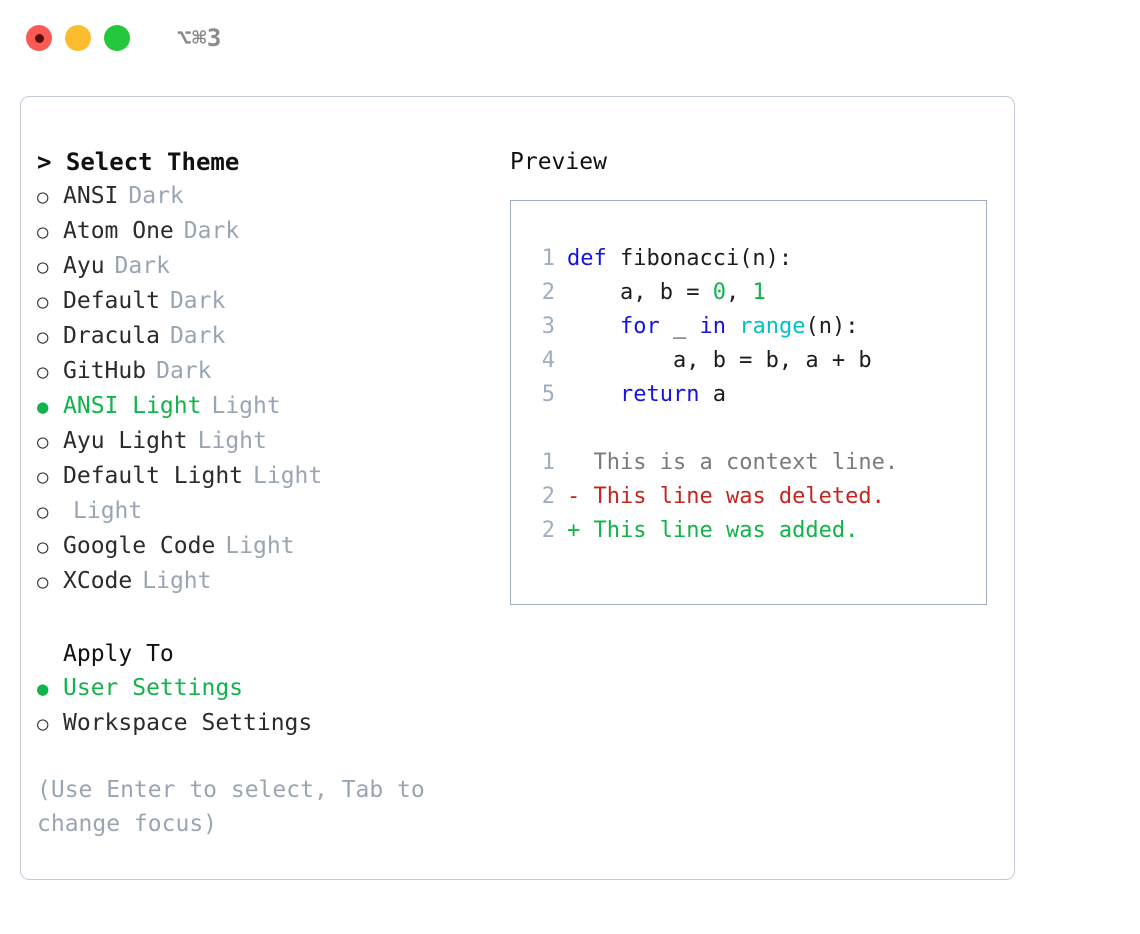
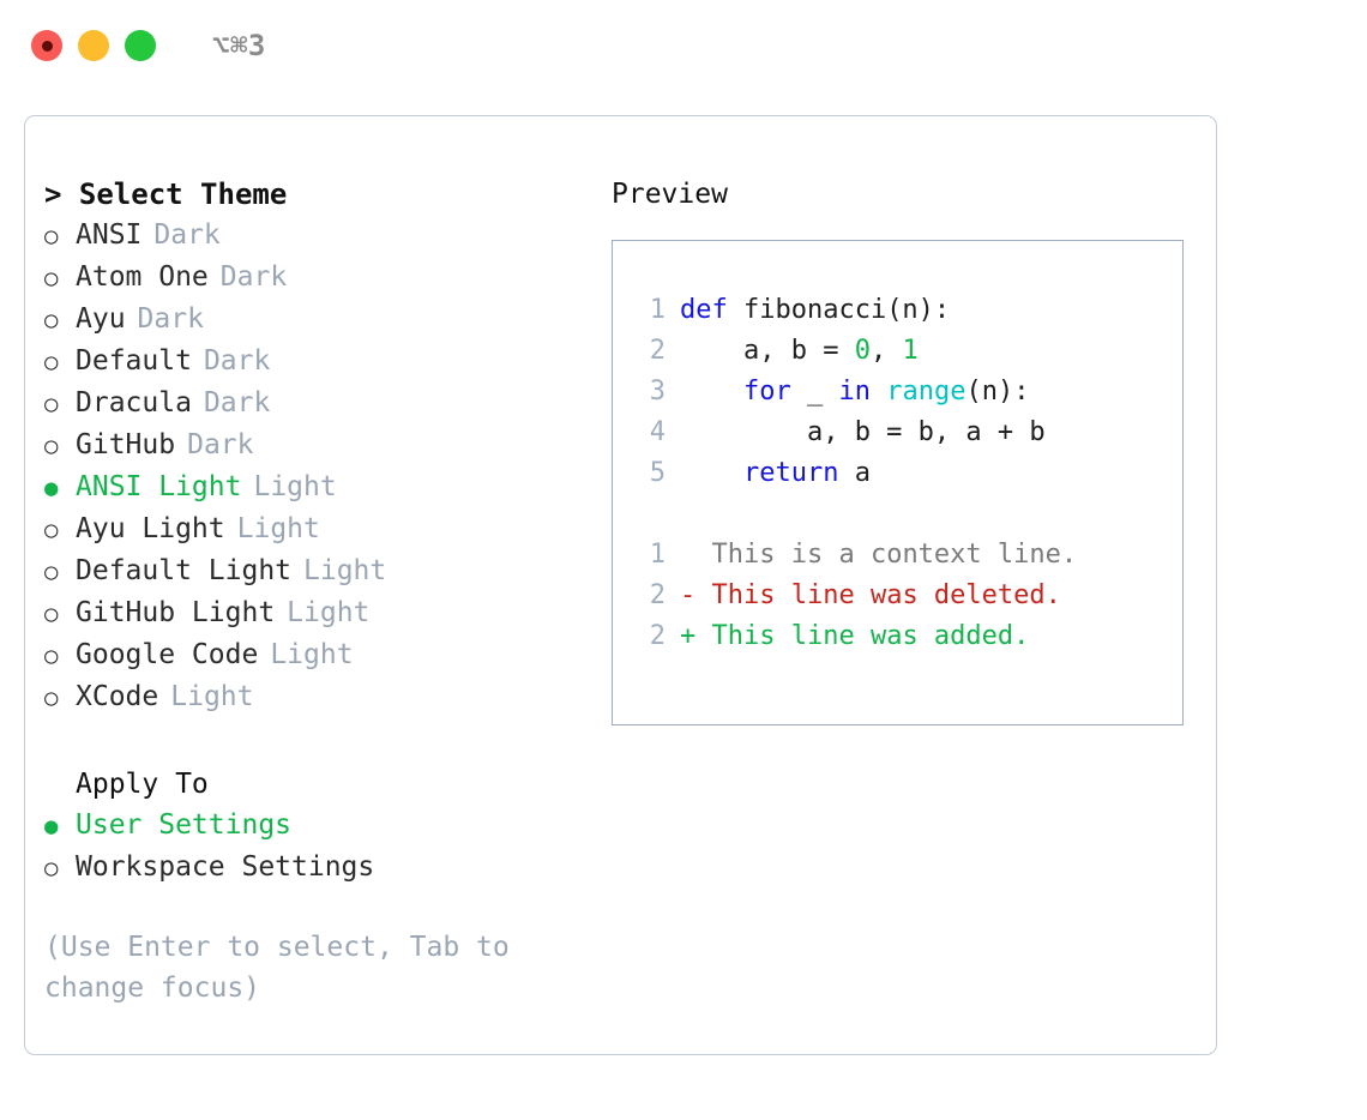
  ⌥⌘3
  > Select Theme
  ○
  ANSI
  Dark
  ○
  Atom One
  Dark
  ○
  Ayu
  Dark
  ○
  Default
  Dark
  ○
  Dracula
  Dark
  ○
  GitHub
  Dark
  ●
  ANSI Light
  Light
  ○
  Ayu Light
  Light
  ○
  Default Light
  Light
  ○
+ GitHub Light
  Light
  ○
  Google Code
  Light
  ○
  XCode
  Light
  Apply To
  ●
  User Settings
  ○
  Workspace Settings
  (Use Enter to select, Tab to change focus)
  Preview
  1
  def
  fibonacci(n):
  2
  a, b =
  0
  ,
  1
  3
  for
  _
  in
  range
  (n):
  4
  a, b = b, a + b
  5
  return
  a
  1
  This is a context line.
  2
  -
  This line was deleted.
  2
  +
  This line was added.
